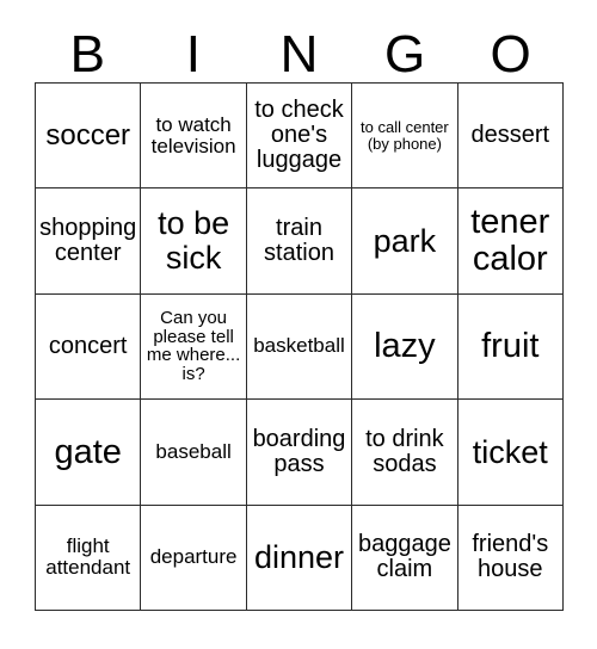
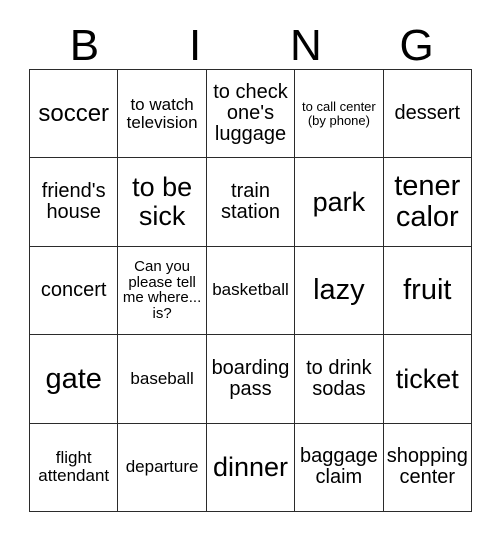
  B
  I
  N
  G
- O
  soccer
  to watch television
  to check one's luggage
  to call center (by phone)
  dessert
- shopping center
+ friend's house
  to be sick
  train station
  park
  tener calor
  concert
  Can you please tell me where... is?
  basketball
  lazy
  fruit
  gate
  baseball
  boarding pass
  to drink sodas
  ticket
  flight attendant
  departure
  dinner
  baggage claim
- friend's house
+ shopping center
